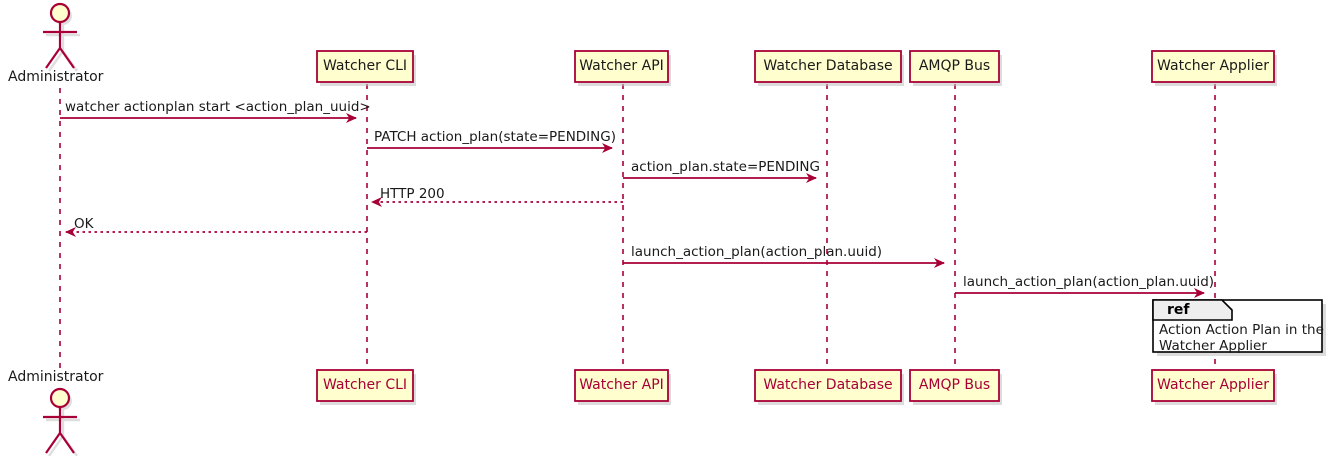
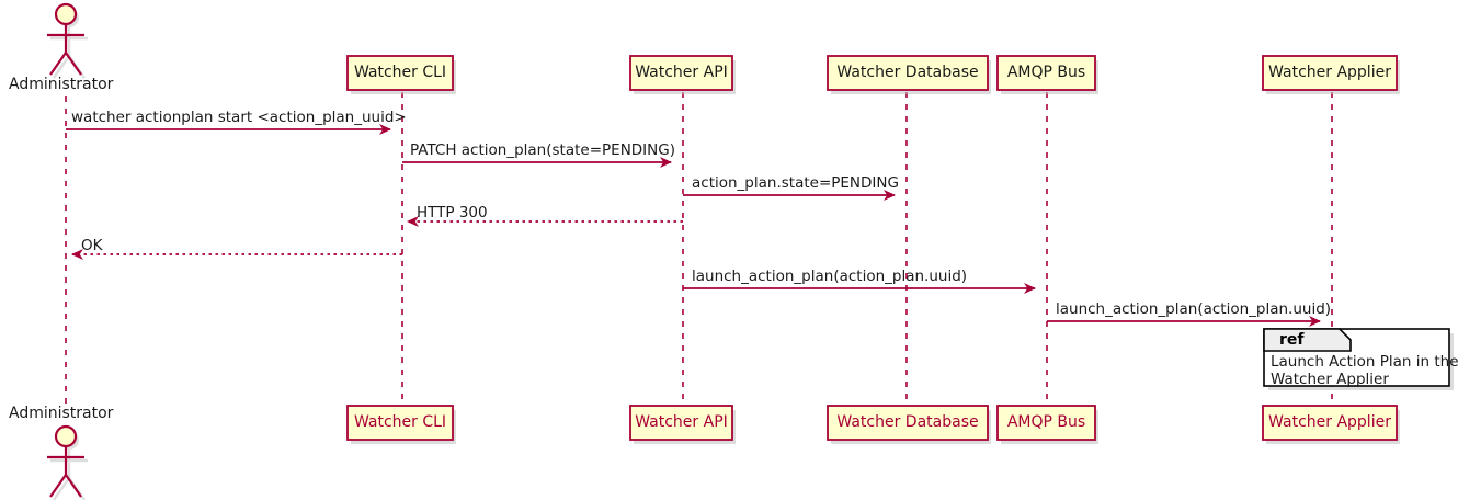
  Administrator
  Administrator
  Watcher CLI
  Watcher API
  Watcher Database
  AMQP Bus
  Watcher Applier
  Watcher CLI
  Watcher API
  Watcher Database
  AMQP Bus
  Watcher Applier
  watcher actionplan start <action_plan_uuid>
  PATCH action_plan(state=PENDING)
  action_plan.state=PENDING
- HTTP 200
+ HTTP 300
  OK
  launch_action_plan(action_plan.uuid)
  launch_action_plan(action_plan.uuid)
  ref
- Action Action Plan in the
+ Launch Action Plan in the
  Watcher Applier
